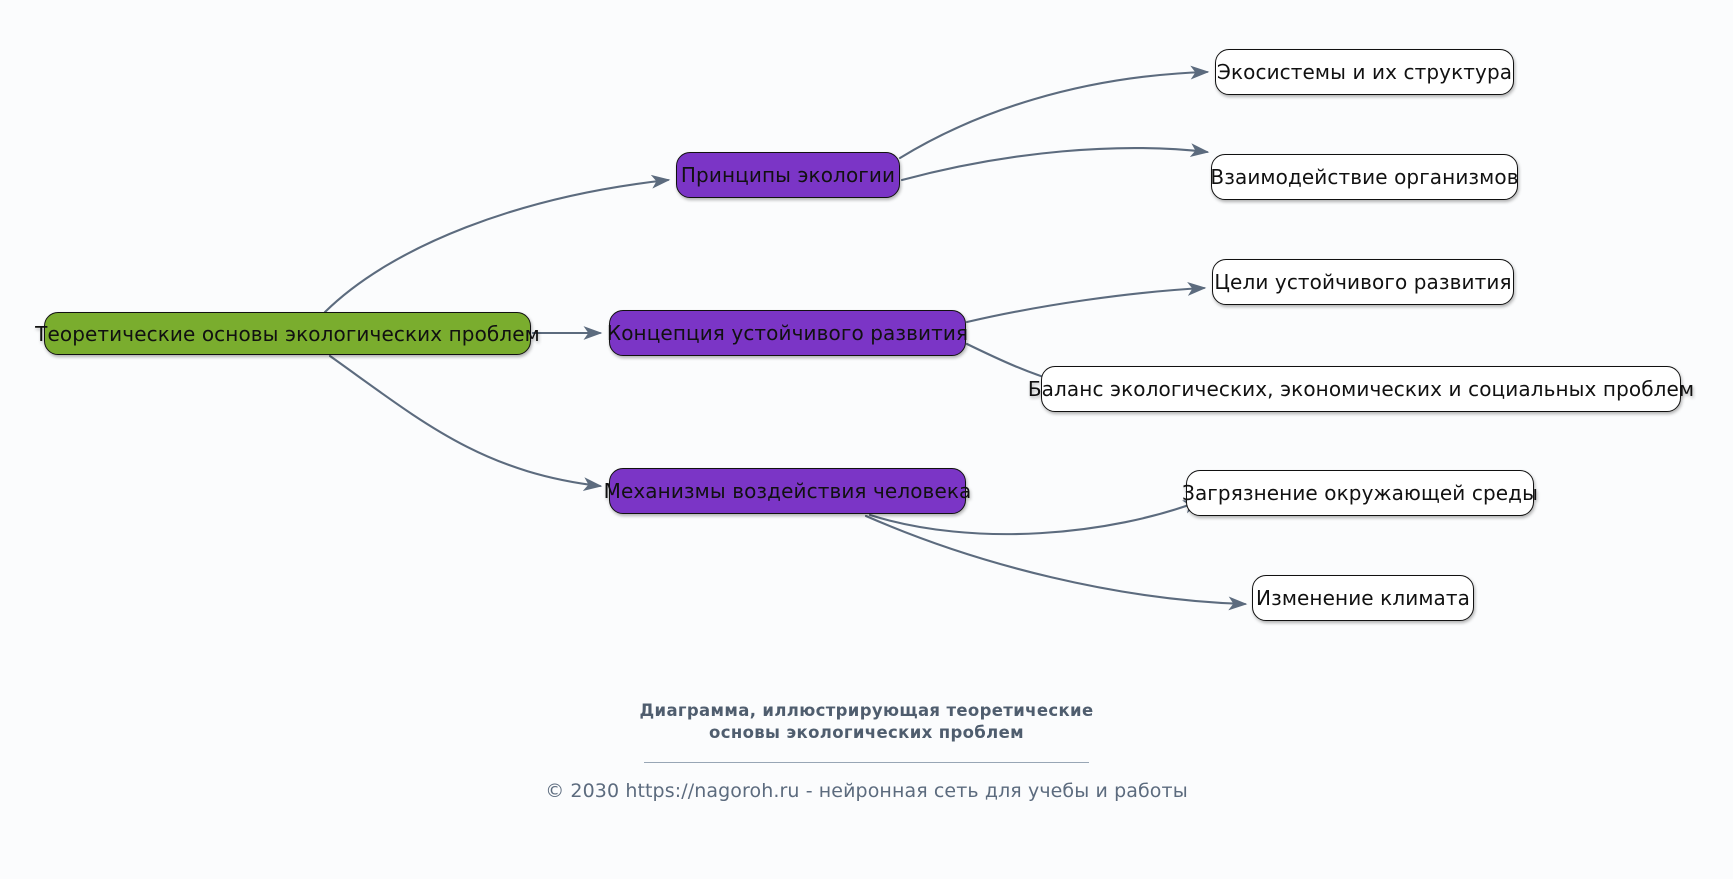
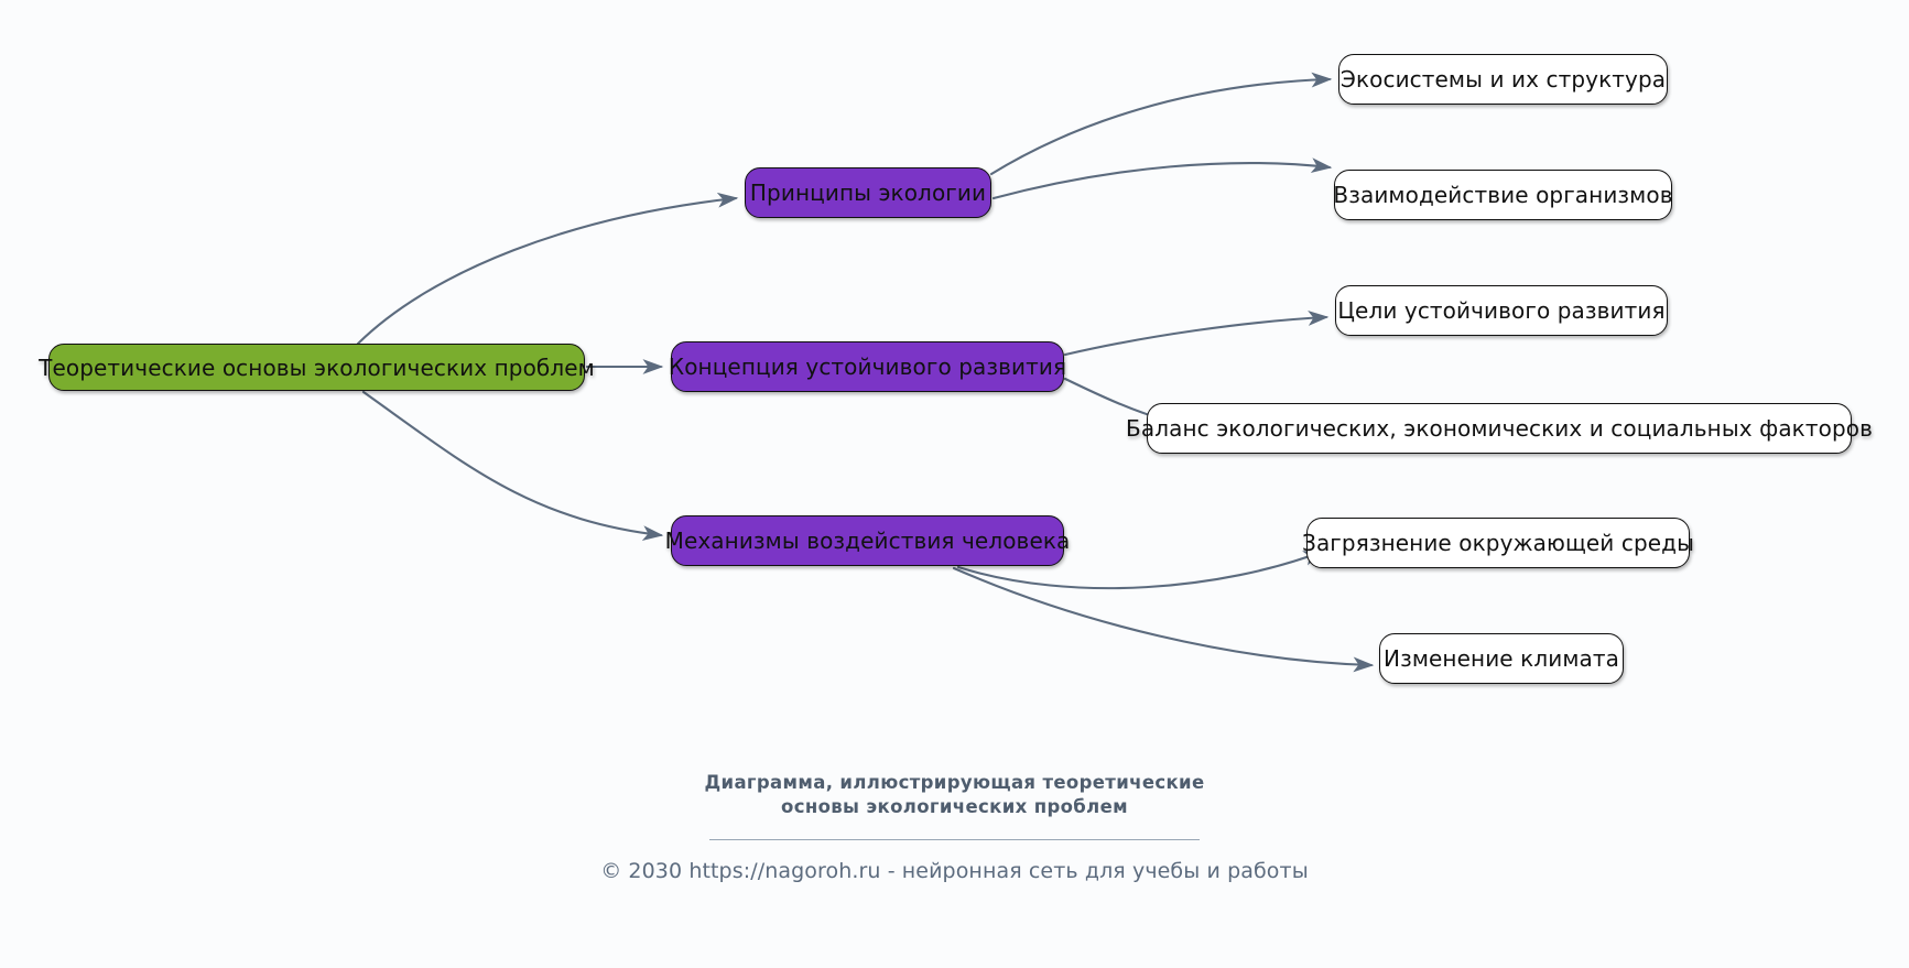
  Теоретические основы экологических проблем
  Принципы экологии
  Концепция устойчивого развития
  Механизмы воздействия человека
  Экосистемы и их структура
  Взаимодействие организмов
  Цели устойчивого развития
- Баланс экологических, экономических и социальных проблем
+ Баланс экологических, экономических и социальных факторов
  Загрязнение окружающей среды
  Изменение климата
  Диаграмма, иллюстрирующая теоретические
  основы экологических проблем
  © 2030 https://nagoroh.ru - нейронная сеть для учебы и работы
